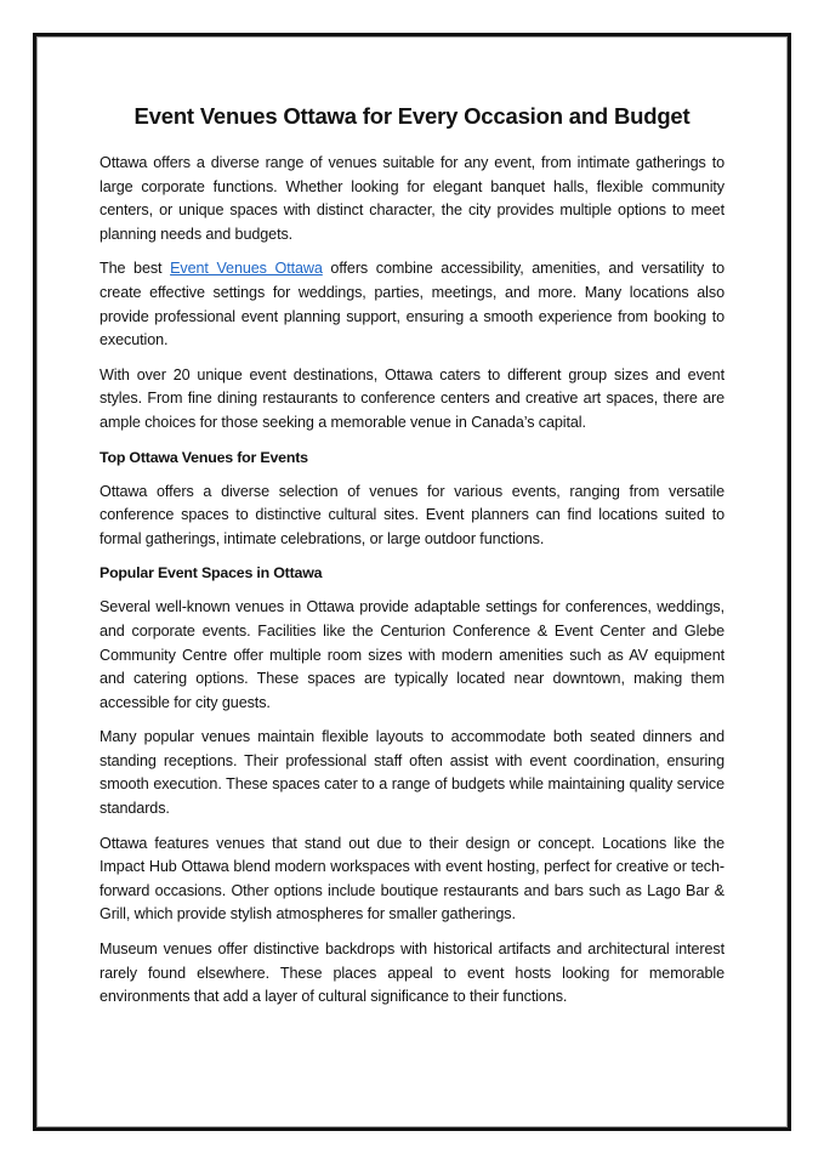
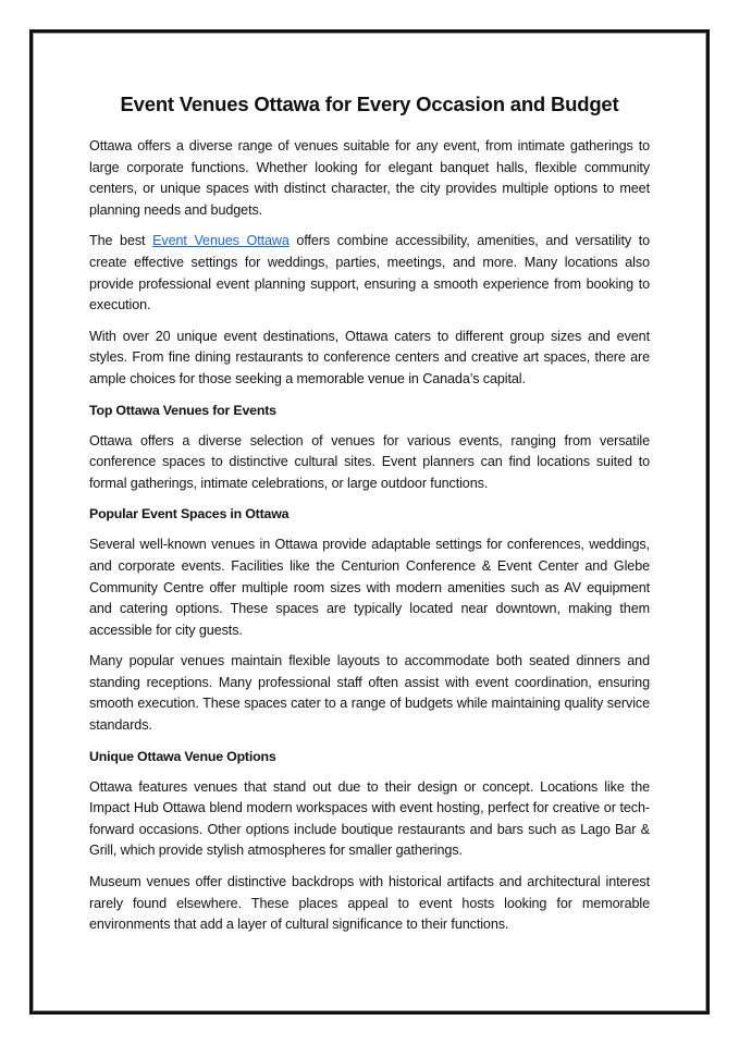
  Event Venues Ottawa for Every Occasion and Budget
  Ottawa offers a diverse range of venues suitable for any event, from intimate gatherings to large corporate functions. Whether looking for elegant banquet halls, flexible community centers, or unique spaces with distinct character, the city provides multiple options to meet planning needs and budgets.
  The best Event Venues Ottawa offers combine accessibility, amenities, and versatility to create effective settings for weddings, parties, meetings, and more. Many locations also provide professional event planning support, ensuring a smooth experience from booking to execution.
  With over 20 unique event destinations, Ottawa caters to different group sizes and event styles. From fine dining restaurants to conference centers and creative art spaces, there are ample choices for those seeking a memorable venue in Canada’s capital.
  Top Ottawa Venues for Events
  Ottawa offers a diverse selection of venues for various events, ranging from versatile conference spaces to distinctive cultural sites. Event planners can find locations suited to formal gatherings, intimate celebrations, or large outdoor functions.
  Popular Event Spaces in Ottawa
  Several well-known venues in Ottawa provide adaptable settings for conferences, weddings, and corporate events. Facilities like the Centurion Conference & Event Center and Glebe Community Centre offer multiple room sizes with modern amenities such as AV equipment and catering options. These spaces are typically located near downtown, making them accessible for city guests.
- Many popular venues maintain flexible layouts to accommodate both seated dinners and standing receptions. Their professional staff often assist with event coordination, ensuring smooth execution. These spaces cater to a range of budgets while maintaining quality service standards.
+ Many popular venues maintain flexible layouts to accommodate both seated dinners and standing receptions. Many professional staff often assist with event coordination, ensuring smooth execution. These spaces cater to a range of budgets while maintaining quality service standards.
+ Unique Ottawa Venue Options
  Ottawa features venues that stand out due to their design or concept. Locations like the Impact Hub Ottawa blend modern workspaces with event hosting, perfect for creative or tech-forward occasions. Other options include boutique restaurants and bars such as Lago Bar & Grill, which provide stylish atmospheres for smaller gatherings.
  Museum venues offer distinctive backdrops with historical artifacts and architectural interest rarely found elsewhere. These places appeal to event hosts looking for memorable environments that add a layer of cultural significance to their functions.
